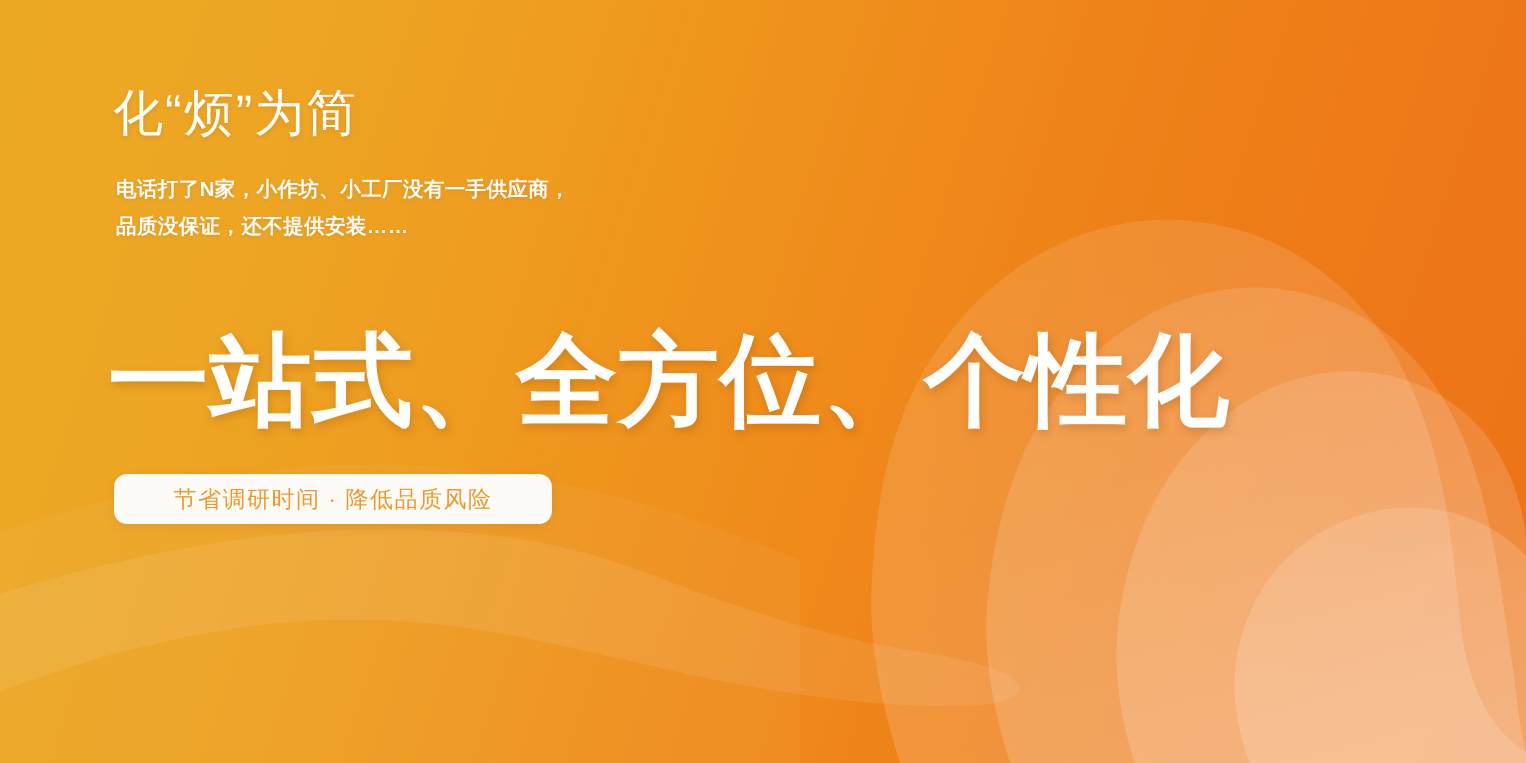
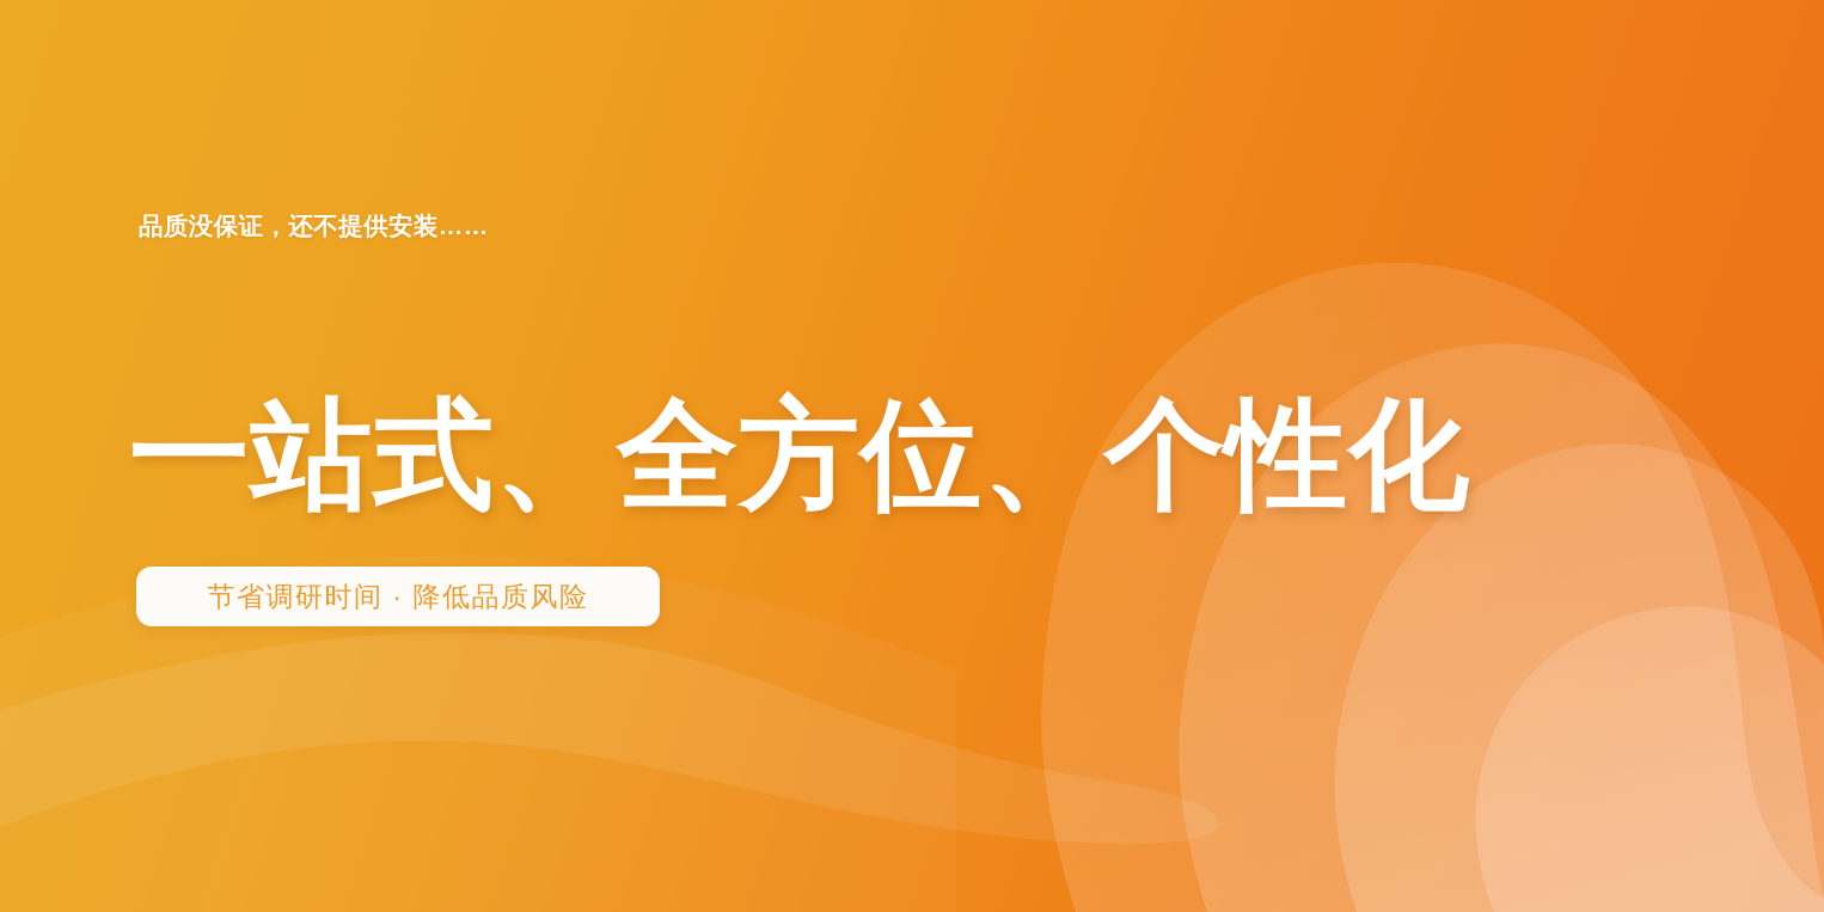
- 化“烦”为简
- 电话打了N家，小作坊、小工厂没有一手供应商，
  品质没保证，还不提供安装……
  一站式、全方位、个性化
  节省调研时间 · 降低品质风险
